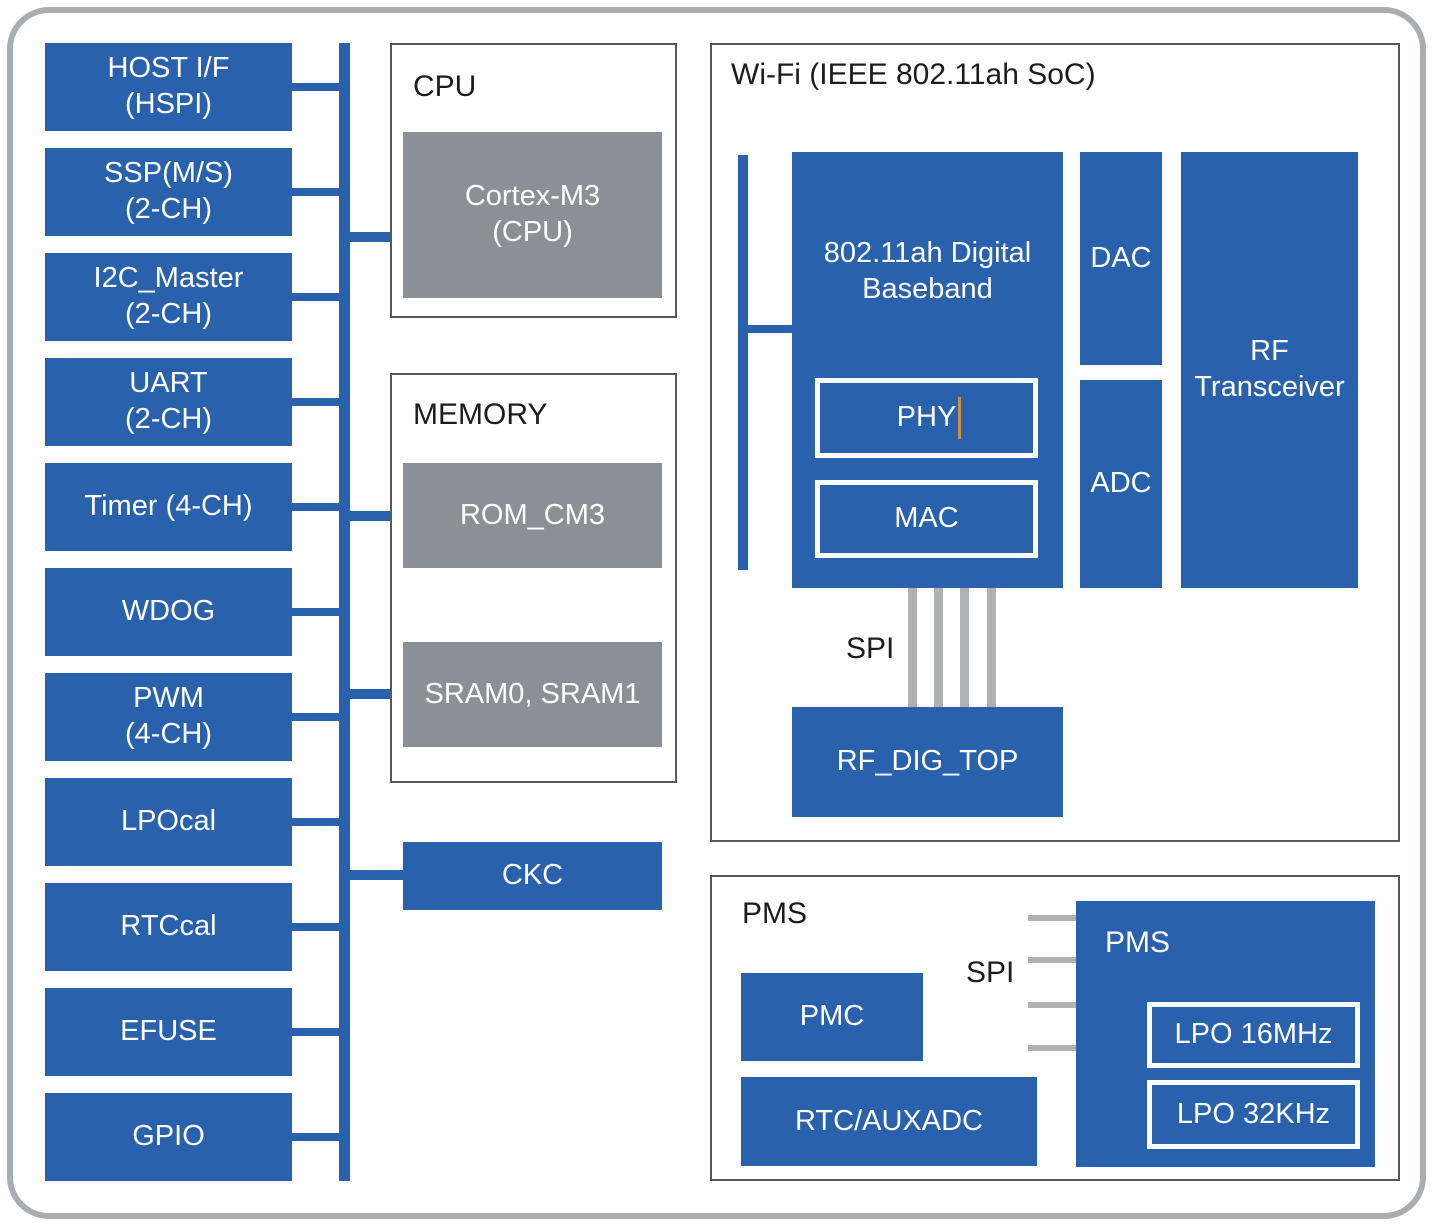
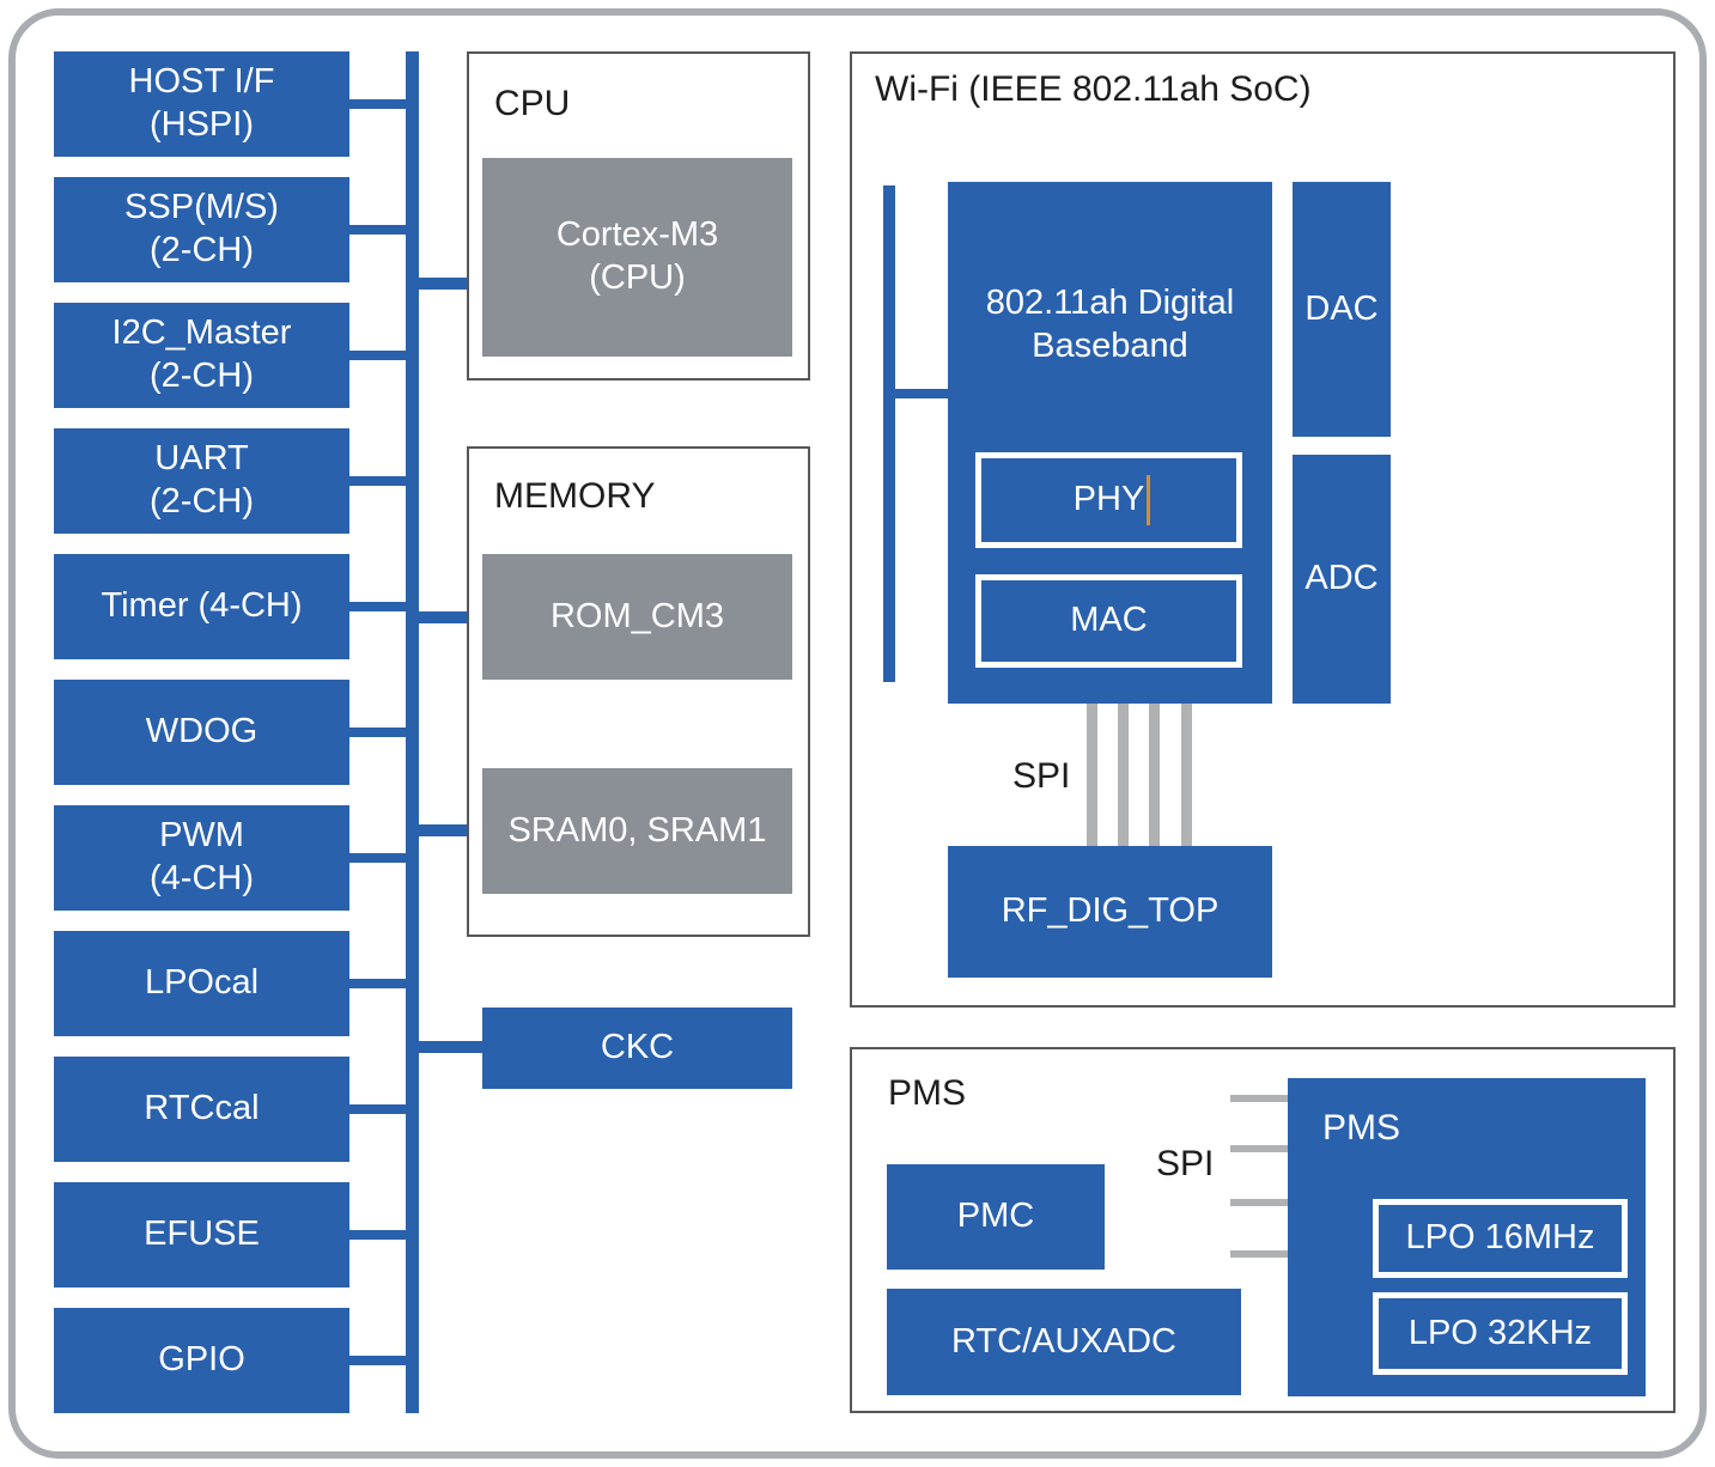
  HOST I/F
  (HSPI)
  SSP(M/S)
  (2-CH)
  I2C_Master
  (2-CH)
  UART
  (2-CH)
  Timer (4-CH)
  WDOG
  PWM
  (4-CH)
  LPOcal
  RTCcal
  EFUSE
  GPIO
  CPU
  Cortex-M3
  (CPU)
  MEMORY
  ROM_CM3
  SRAM0, SRAM1
  CKC
  Wi-Fi (IEEE 802.11ah SoC)
  802.11ah Digital
  Baseband
  PHY
  MAC
  DAC
  ADC
- RF
- Transceiver
  SPI
  RF_DIG_TOP
  PMS
  PMC
  RTC/AUXADC
  SPI
  PMS
  LPO 16MHz
  LPO 32KHz
